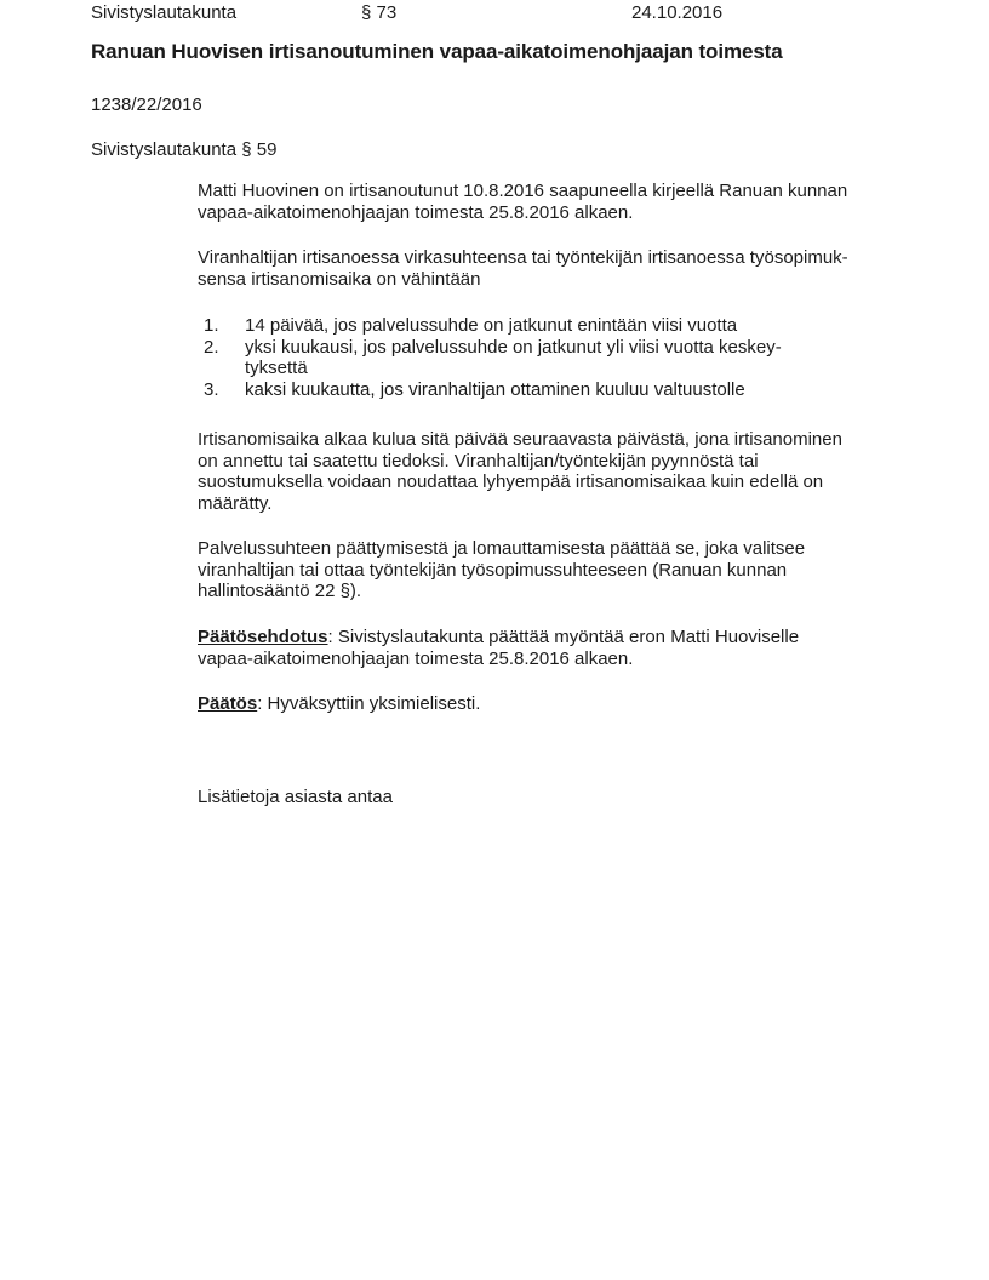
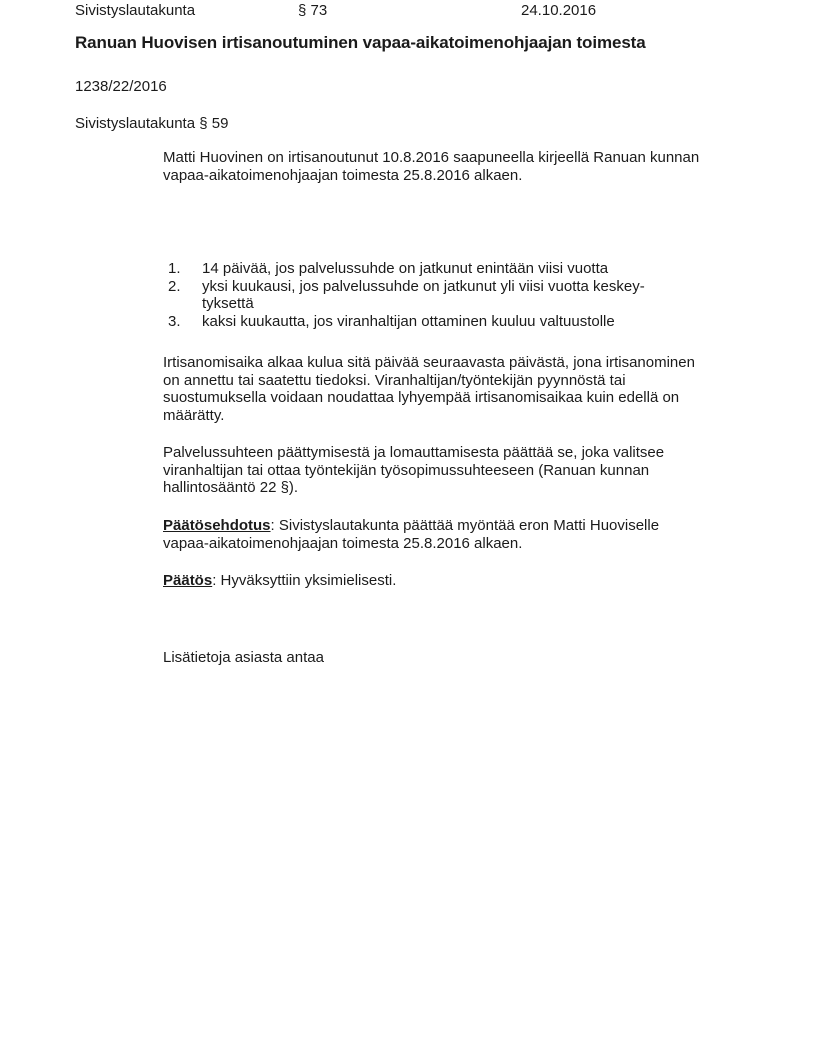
  Sivistyslautakunta
  § 73
  24.10.2016
  Ranuan Huovisen irtisanoutuminen vapaa-aikatoimenohjaajan toimesta
  1238/22/2016
  Sivistyslautakunta § 59
  Matti Huovinen on irtisanoutunut 10.8.2016 saapuneella kirjeellä Ranuan kunnan
  vapaa-aikatoimenohjaajan toimesta 25.8.2016 alkaen.
- Viranhaltijan irtisanoessa virkasuhteensa tai työntekijän irtisanoessa työsopimuk-
- sensa irtisanomisaika on vähintään
  1.
  14 päivää, jos palvelussuhde on jatkunut enintään viisi vuotta
  2.
  yksi kuukausi, jos palvelussuhde on jatkunut yli viisi vuotta keskey-
  tyksettä
  3.
  kaksi kuukautta, jos viranhaltijan ottaminen kuuluu valtuustolle
  Irtisanomisaika alkaa kulua sitä päivää seuraavasta päivästä, jona irtisanominen
  on annettu tai saatettu tiedoksi. Viranhaltijan/työntekijän pyynnöstä tai
  suostumuksella voidaan noudattaa lyhyempää irtisanomisaikaa kuin edellä on
  määrätty.
  Palvelussuhteen päättymisestä ja lomauttamisesta päättää se, joka valitsee
  viranhaltijan tai ottaa työntekijän työsopimussuhteeseen (Ranuan kunnan
  hallintosääntö 22 §).
  Päätösehdotus: Sivistyslautakunta päättää myöntää eron Matti Huoviselle
  vapaa-aikatoimenohjaajan toimesta 25.8.2016 alkaen.
  Päätös: Hyväksyttiin yksimielisesti.
  Lisätietoja asiasta antaa
